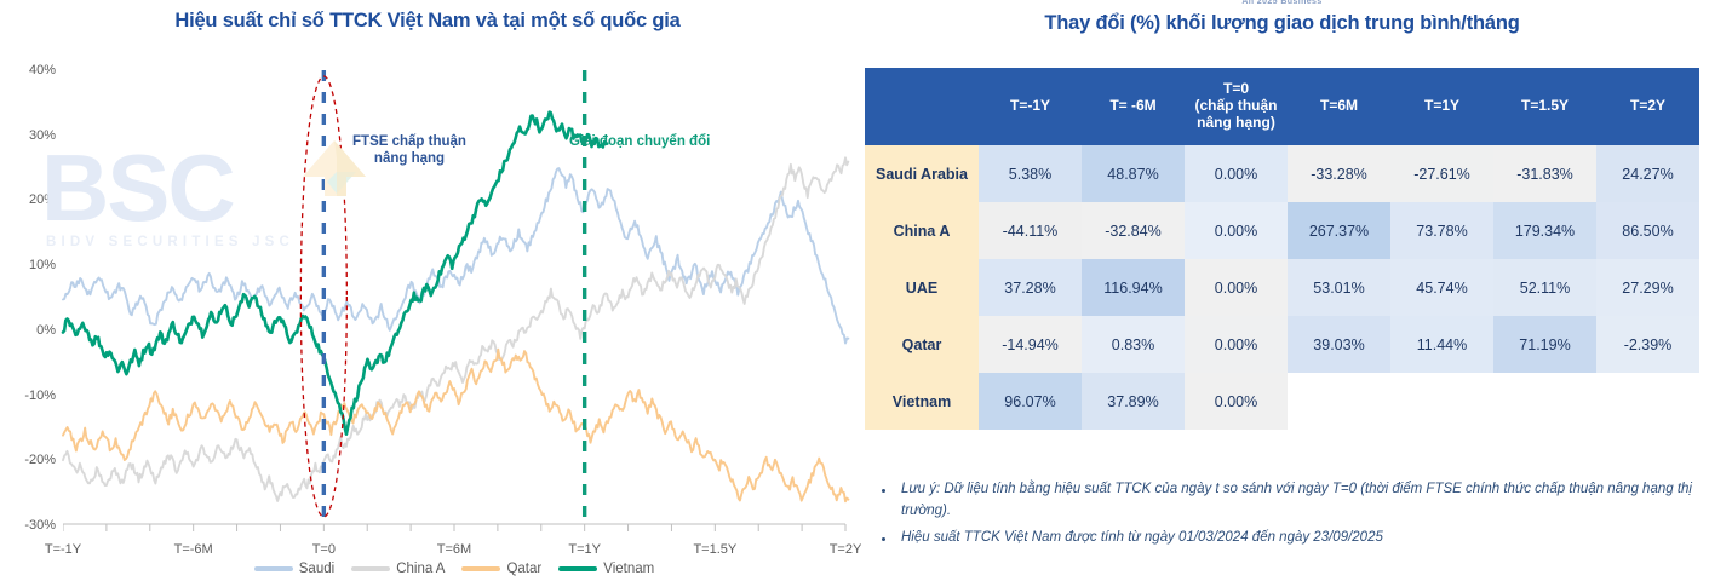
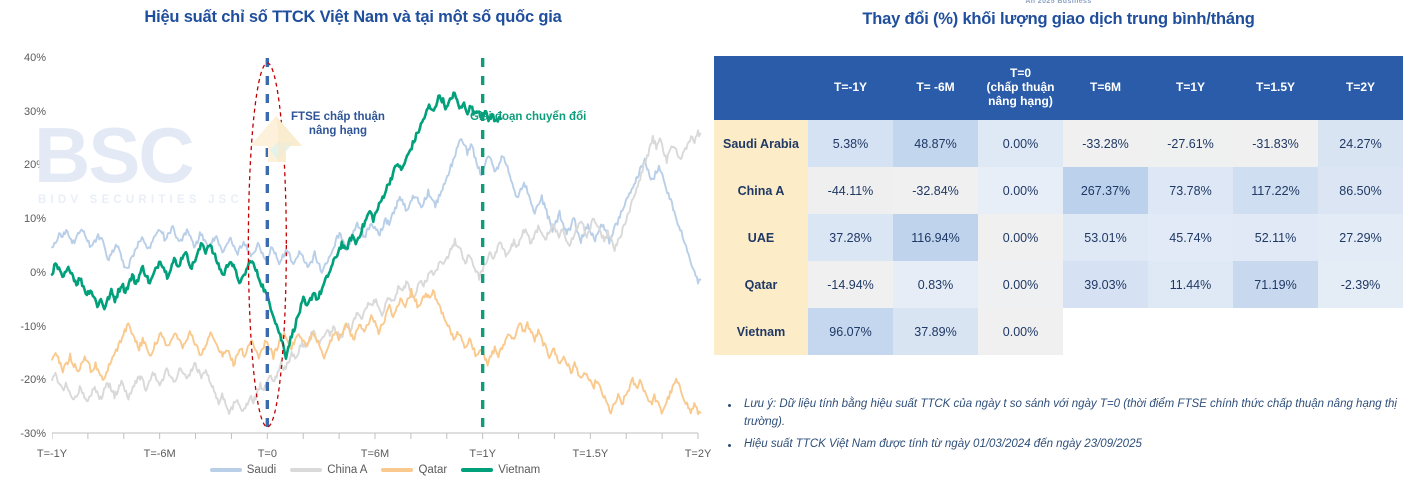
  Hiệu suất chỉ số TTCK Việt Nam và tại một số quốc gia
  40%
  30%
  20%
  10%
  0%
  -10%
  -20%
  -30%
  BSC
  FTSE chấp thuận
  nâng hạng
  Giai đoạn chuyển đổi
  T=-1Y
  T=-6M
  T=0
  T=6M
  T=1Y
  T=1.5Y
  T=2Y
  Saudi
  China A
  Qatar
  Vietnam
  Thay đổi (%) khối lượng giao dịch trung bình/tháng
  	T=-1Y	T= -6M	T=0(chấp thuậnnâng hạng)	T=6M	T=1Y	T=1.5Y	T=2Y
  Saudi Arabia	5.38%	48.87%	0.00%	-33.28%	-27.61%	-31.83%	24.27%
- China A	-44.11%	-32.84%	0.00%	267.37%	73.78%	179.34%	86.50%
+ China A	-44.11%	-32.84%	0.00%	267.37%	73.78%	117.22%	86.50%
  UAE	37.28%	116.94%	0.00%	53.01%	45.74%	52.11%	27.29%
  Qatar	-14.94%	0.83%	0.00%	39.03%	11.44%	71.19%	-2.39%
  Vietnam	96.07%	37.89%	0.00%
  Lưu ý: Dữ liệu tính bằng hiệu suất TTCK của ngày t so sánh với ngày T=0 (thời điểm FTSE chính thức chấp thuận nâng hạng thị trường).
  Hiệu suất TTCK Việt Nam được tính từ ngày 01/03/2024 đến ngày 23/09/2025
